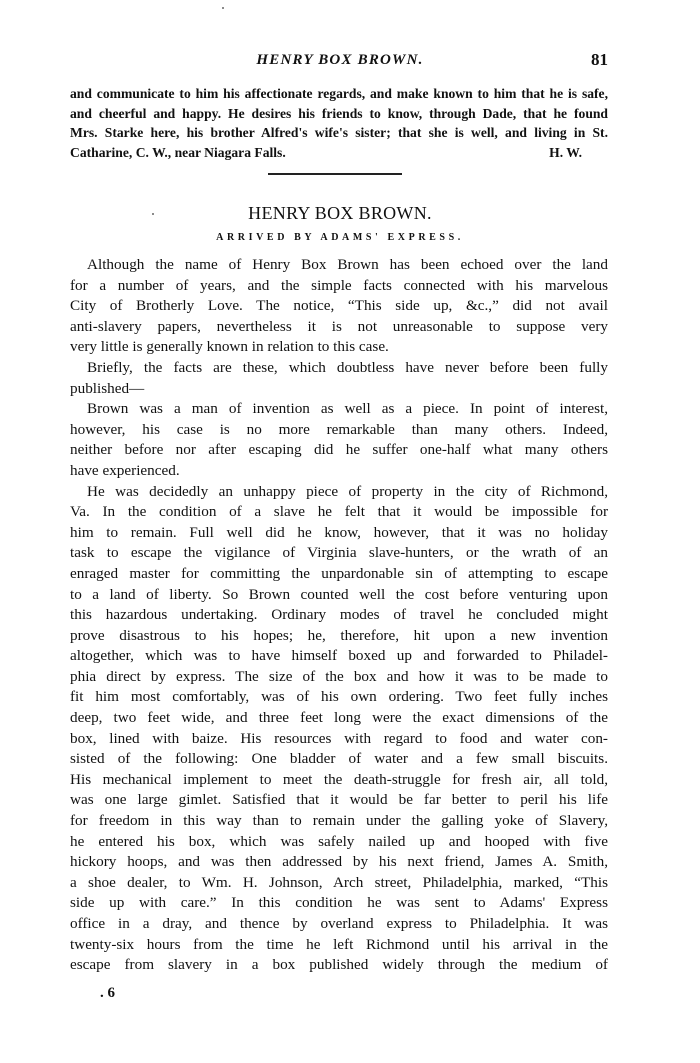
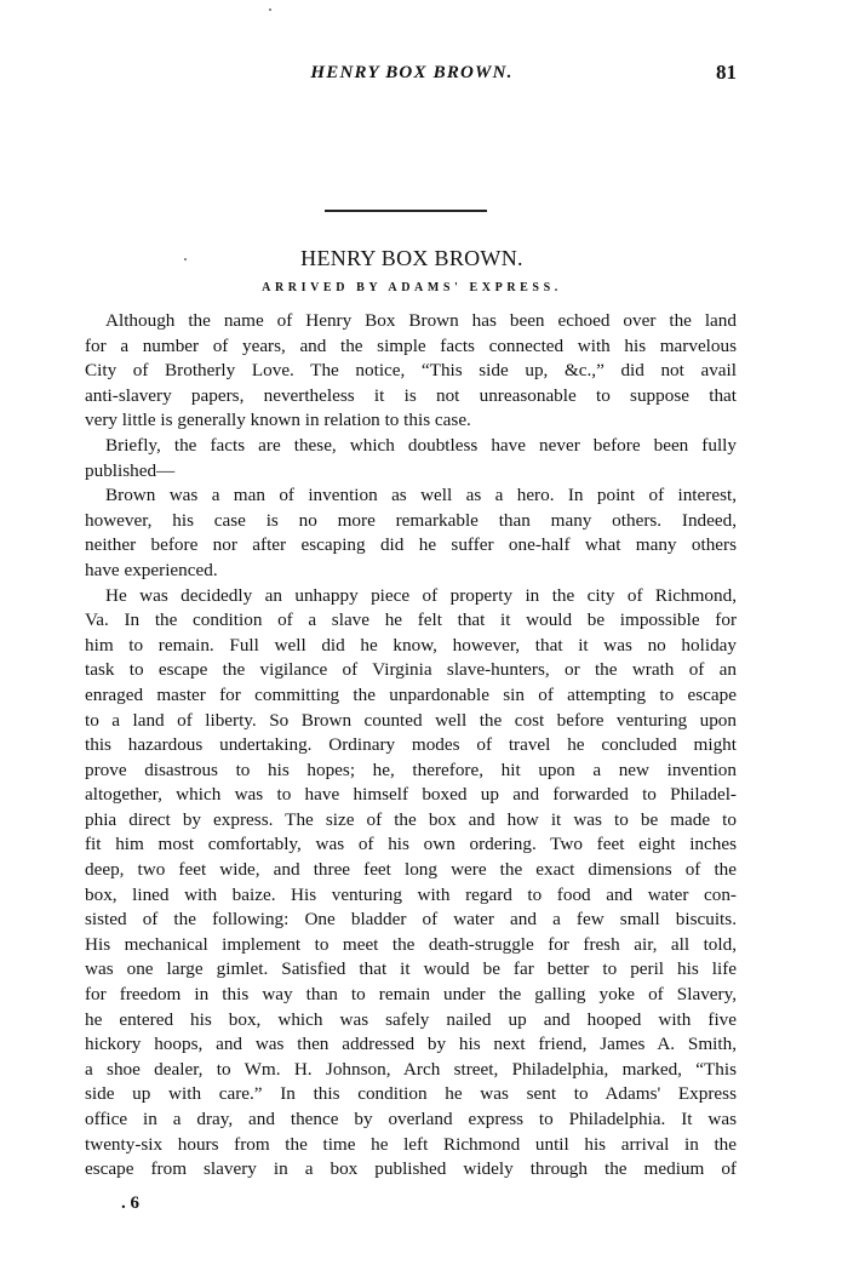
  HENRY BOX BROWN.
  81
- and communicate to him his affectionate regards, and make known to him that he is safe,
- and cheerful and happy. He desires his friends to know, through Dade, that he found
- Mrs. Starke here, his brother Alfred's wife's sister; that she is well, and living in St.
- Catharine, C. W., near Niagara Falls.
- H. W.
  HENRY BOX BROWN.
  ARRIVED BY ADAMS' EXPRESS.
  Although the name of Henry Box Brown has been echoed over the land
  for a number of years, and the simple facts connected with his marvelous
  City of Brotherly Love. The notice, “This side up, &c.,” did not avail
- anti-slavery papers, nevertheless it is not unreasonable to suppose very
+ anti-slavery papers, nevertheless it is not unreasonable to suppose that
  very little is generally known in relation to this case.
  Briefly, the facts are these, which doubtless have never before been fully
  published—
- Brown was a man of invention as well as a piece. In point of interest,
+ Brown was a man of invention as well as a hero. In point of interest,
  however, his case is no more remarkable than many others. Indeed,
  neither before nor after escaping did he suffer one-half what many others
  have experienced.
  He was decidedly an unhappy piece of property in the city of Richmond,
  Va. In the condition of a slave he felt that it would be impossible for
  him to remain. Full well did he know, however, that it was no holiday
  task to escape the vigilance of Virginia slave-hunters, or the wrath of an
  enraged master for committing the unpardonable sin of attempting to escape
  to a land of liberty. So Brown counted well the cost before venturing upon
  this hazardous undertaking. Ordinary modes of travel he concluded might
  prove disastrous to his hopes; he, therefore, hit upon a new invention
  altogether, which was to have himself boxed up and forwarded to Philadel-
  phia direct by express. The size of the box and how it was to be made to
- fit him most comfortably, was of his own ordering. Two feet fully inches
+ fit him most comfortably, was of his own ordering. Two feet eight inches
  deep, two feet wide, and three feet long were the exact dimensions of the
- box, lined with baize. His resources with regard to food and water con-
+ box, lined with baize. His venturing with regard to food and water con-
  sisted of the following: One bladder of water and a few small biscuits.
  His mechanical implement to meet the death-struggle for fresh air, all told,
  was one large gimlet. Satisfied that it would be far better to peril his life
  for freedom in this way than to remain under the galling yoke of Slavery,
  he entered his box, which was safely nailed up and hooped with five
  hickory hoops, and was then addressed by his next friend, James A. Smith,
  a shoe dealer, to Wm. H. Johnson, Arch street, Philadelphia, marked, “This
  side up with care.” In this condition he was sent to Adams' Express
  office in a dray, and thence by overland express to Philadelphia. It was
  twenty-six hours from the time he left Richmond until his arrival in the
  escape from slavery in a box published widely through the medium of
  . 6
